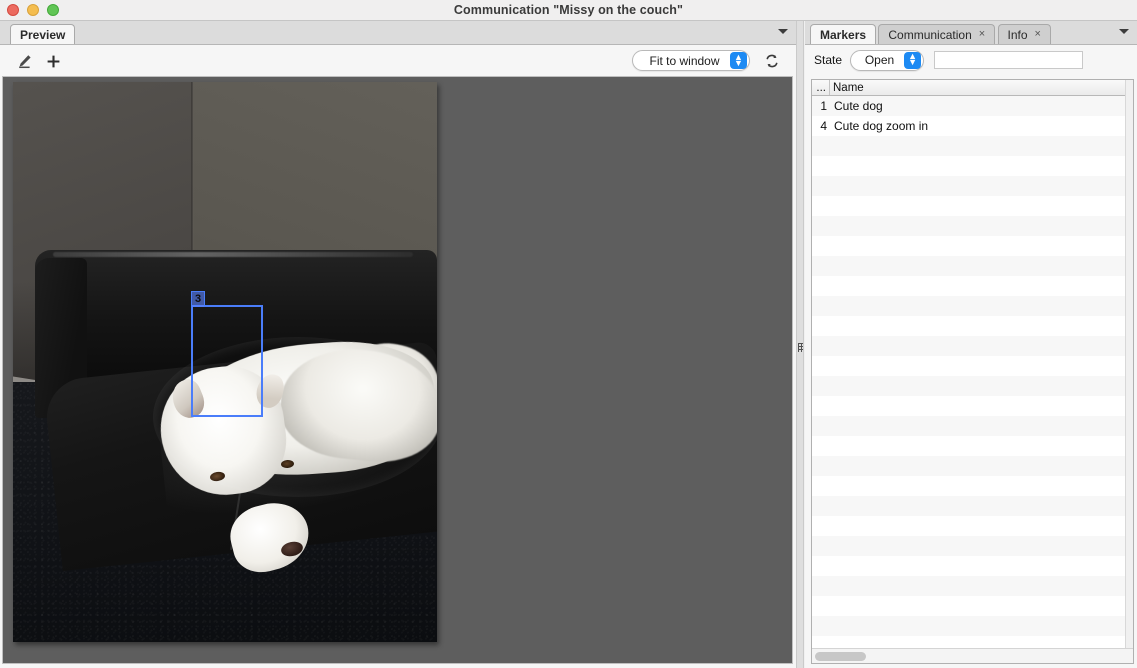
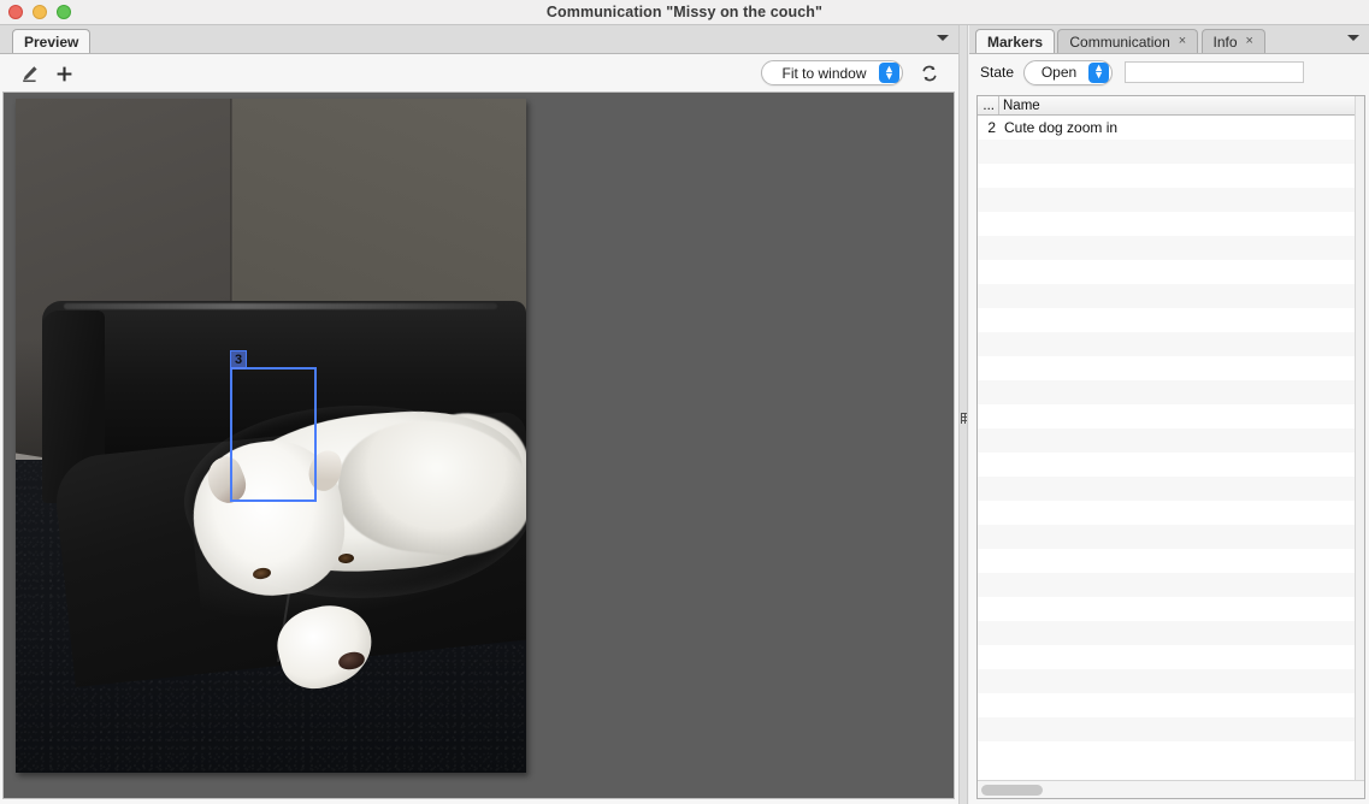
  Communication "Missy on the couch"
  Preview
  Fit to window
  ▲
  ▼
  3
  Markers
  Communication
  ×
  Info
  ×
  State
  Open
  ▲
  ▼
  ...
  Name
- 1
- Cute dog
- 4
+ 2
  Cute dog zoom in
